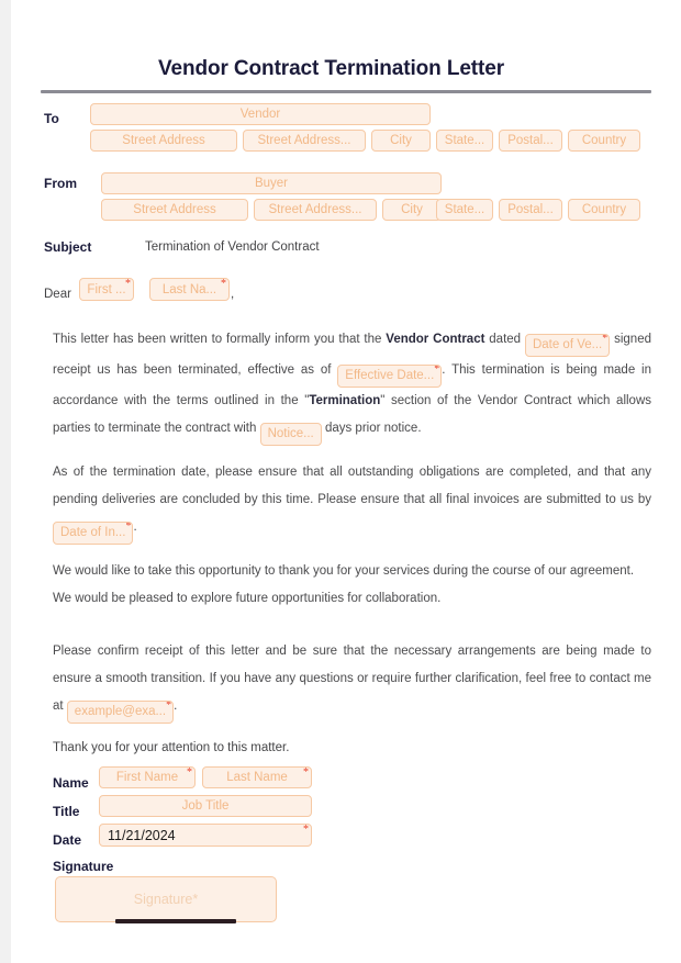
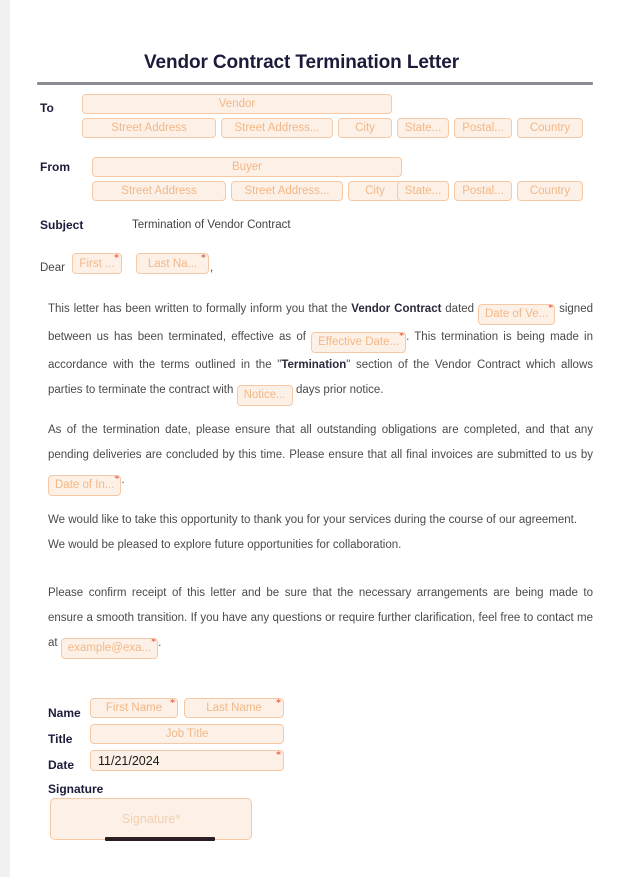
  Vendor Contract Termination Letter
  To
  Vendor
  Street Address
  Street Address...
  City
  State...
  Postal...
  Country
  From
  Buyer
  Street Address
  Street Address...
  City
  State...
  Postal...
  Country
  Subject
  Termination of Vendor Contract
  Dear
  First ...
  *
  Last Na...
  *
  ,
  This letter has been written to formally inform you that the Vendor Contract dated
  Date of Ve...
  *
- signed receipt us has been terminated, effective as of
+ signed between us has been terminated, effective as of
  Effective Date...
  *
  . This termination is being made in accordance with the terms outlined in the "Termination" section of the Vendor Contract which allows parties to terminate the contract with
  Notice...
  days prior notice.
  As of the termination date, please ensure that all outstanding obligations are completed, and that any pending deliveries are concluded by this time. Please ensure that all final invoices are submitted to us by
  Date of In...
  *
  .
  We would like to take this opportunity to thank you for your services during the course of our agreement. We would be pleased to explore future opportunities for collaboration.
  Please confirm receipt of this letter and be sure that the necessary arrangements are being made to ensure a smooth transition. If you have any questions or require further clarification, feel free to contact me at
  example@exa...
  *
  .
- Thank you for your attention to this matter.
  Name
  First Name
  *
  Last Name
  *
  Title
  Job Title
  Date
  11/21/2024
  *
  Signature
  Signature
  *
